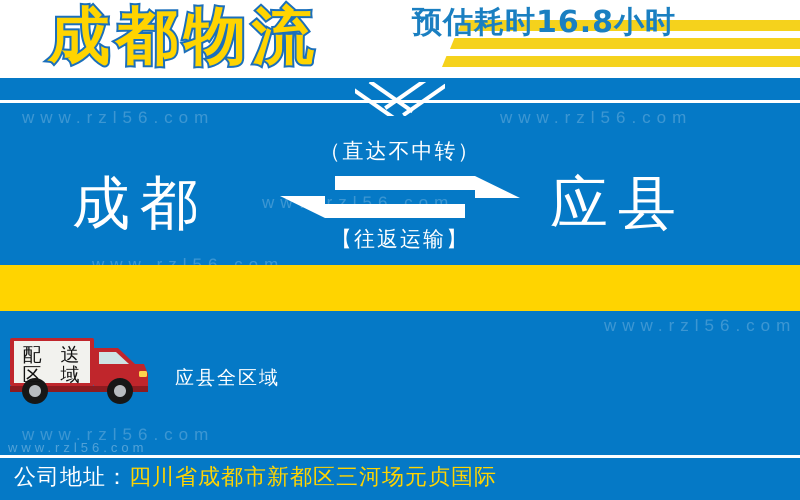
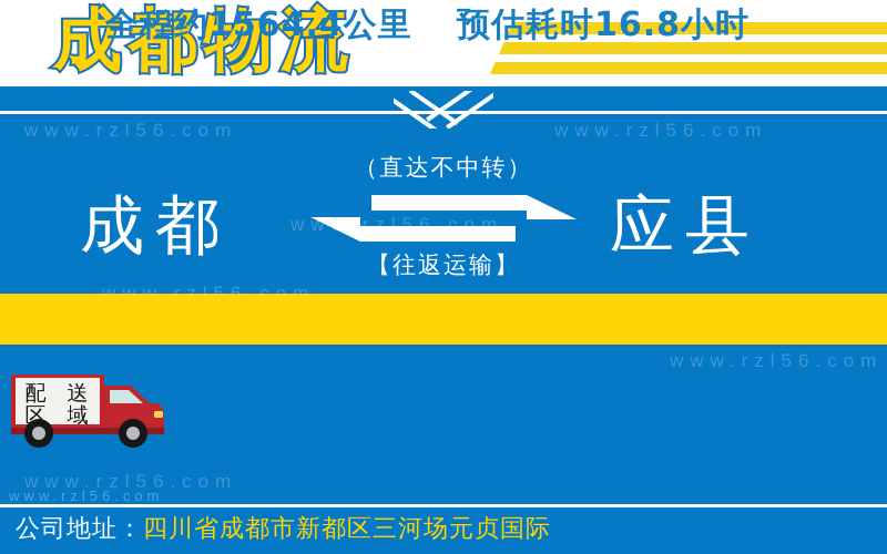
  成都物流
  www.rzl56.com
  www.rzl56.com
  wwrzl56.com
  www.rzl56.com
  www.rzl56.com
  www.rzl56.com
  成都
  应县
  （直达不中转）
  【往返运输】
+ 全程约1564.4公里
  预估耗时16.8小时
  配
  送
  区
  域
- 应县全区域
  公司地址：四川省成都市新都区三河场元贞国际
